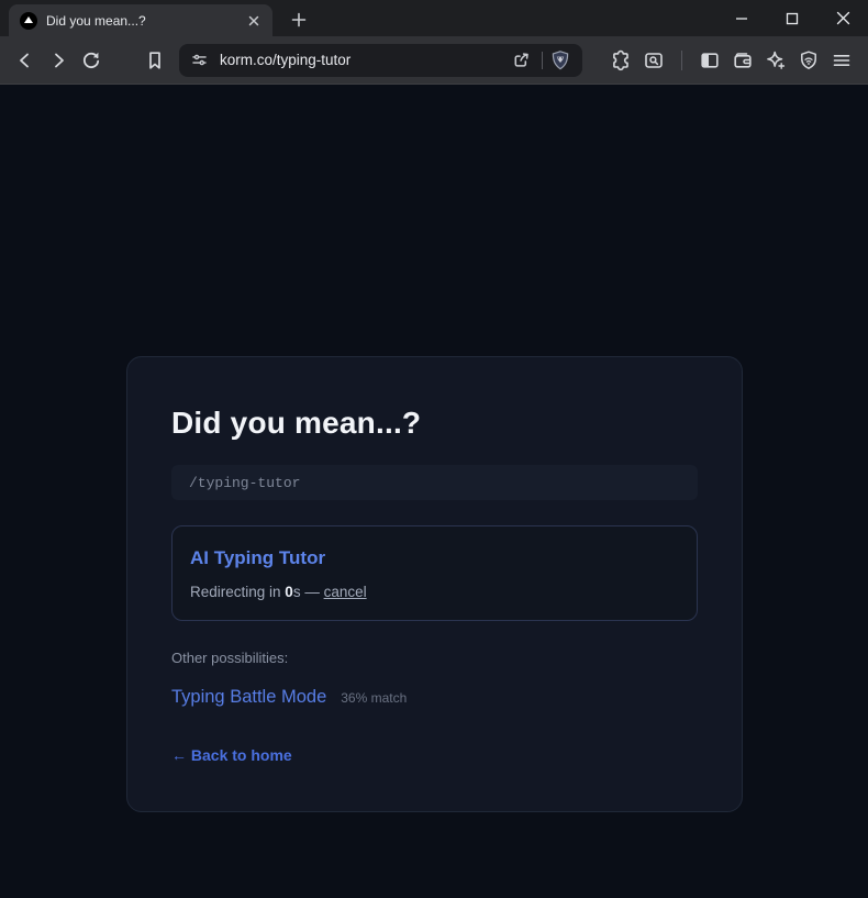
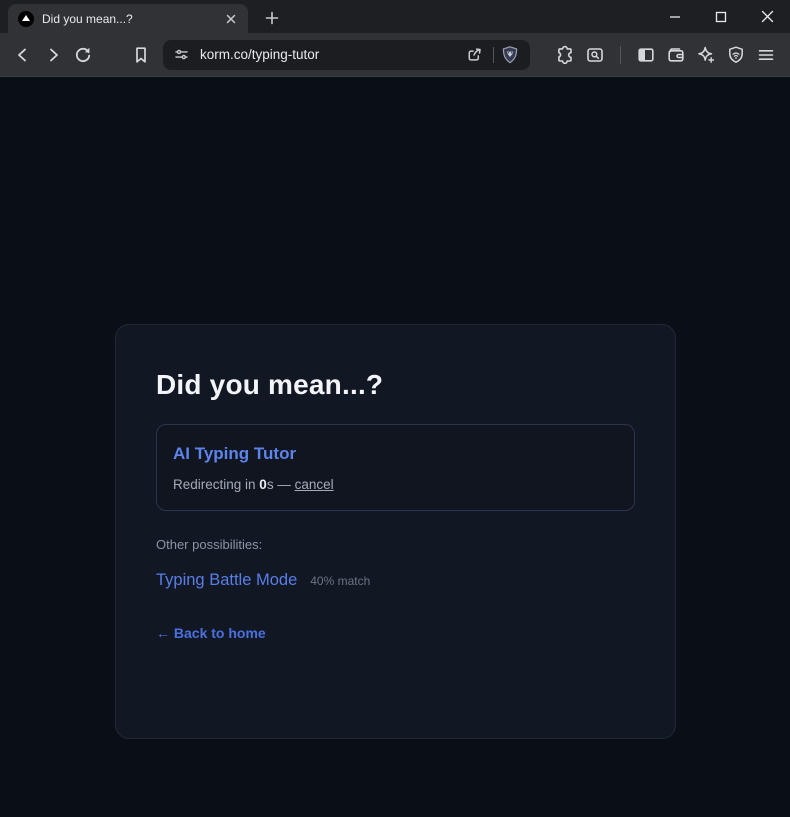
  Did you mean...?
  korm.co/typing-tutor
  Did you mean...?
- /typing-tutor
  AI Typing Tutor
  Redirecting in 0s — cancel
  Other possibilities:
  Typing Battle Mode
- 36% match
+ 40% match
  ← Back to home
